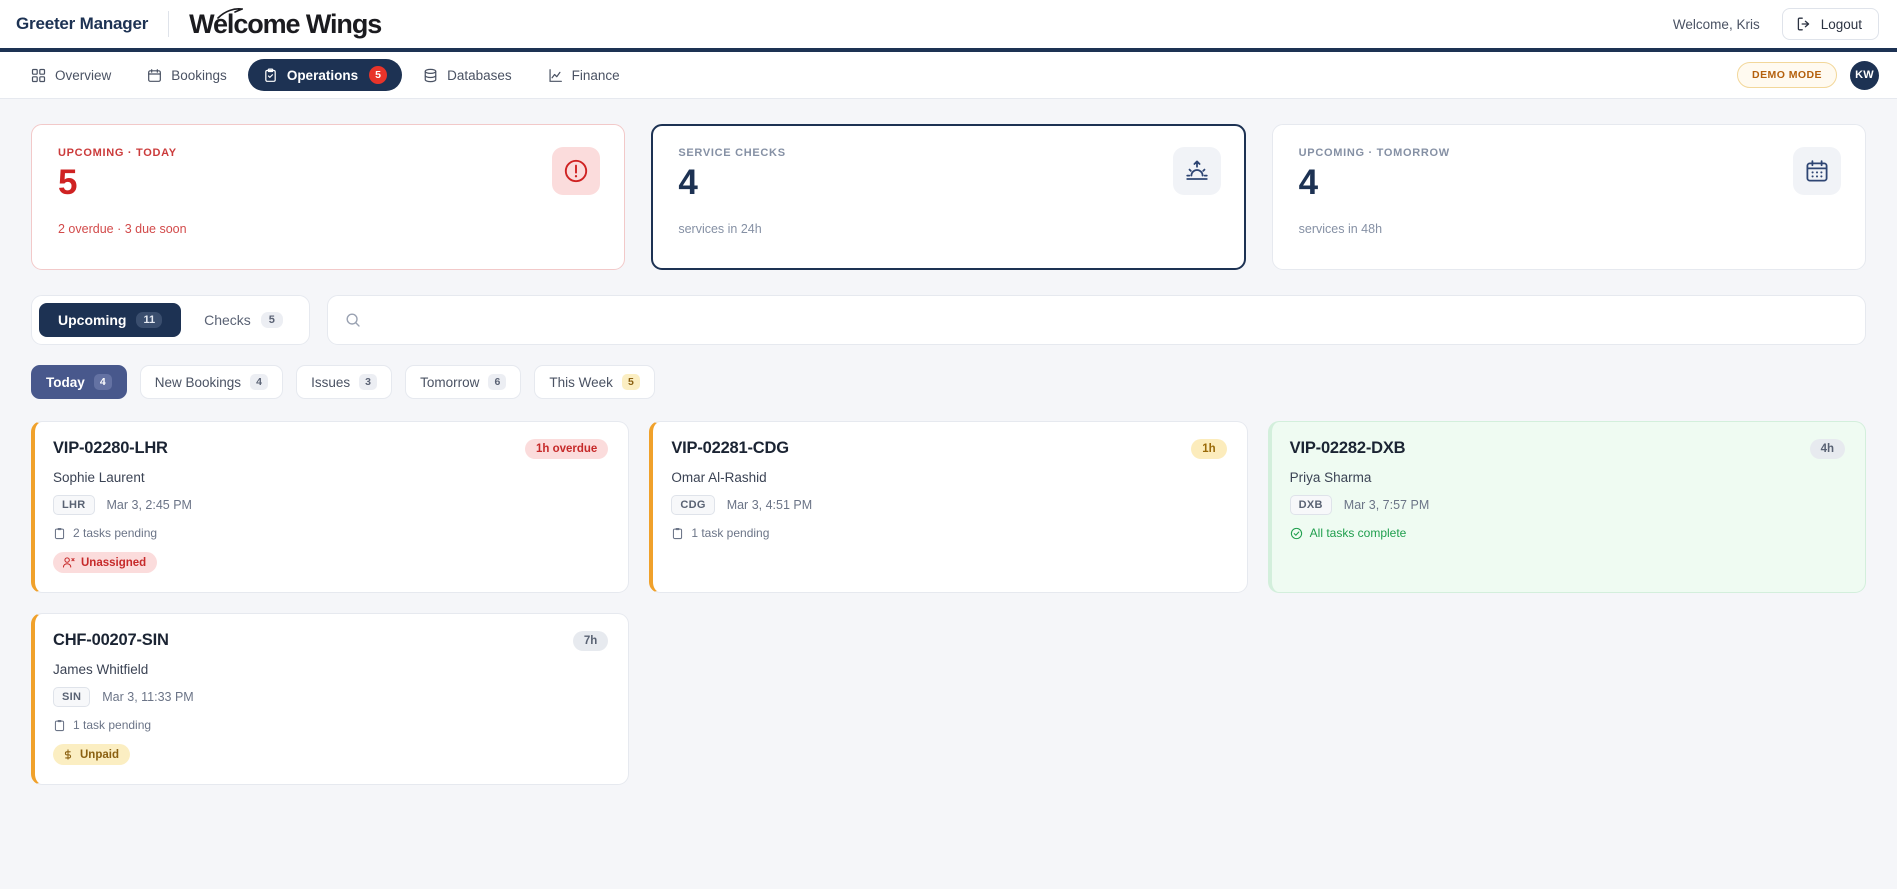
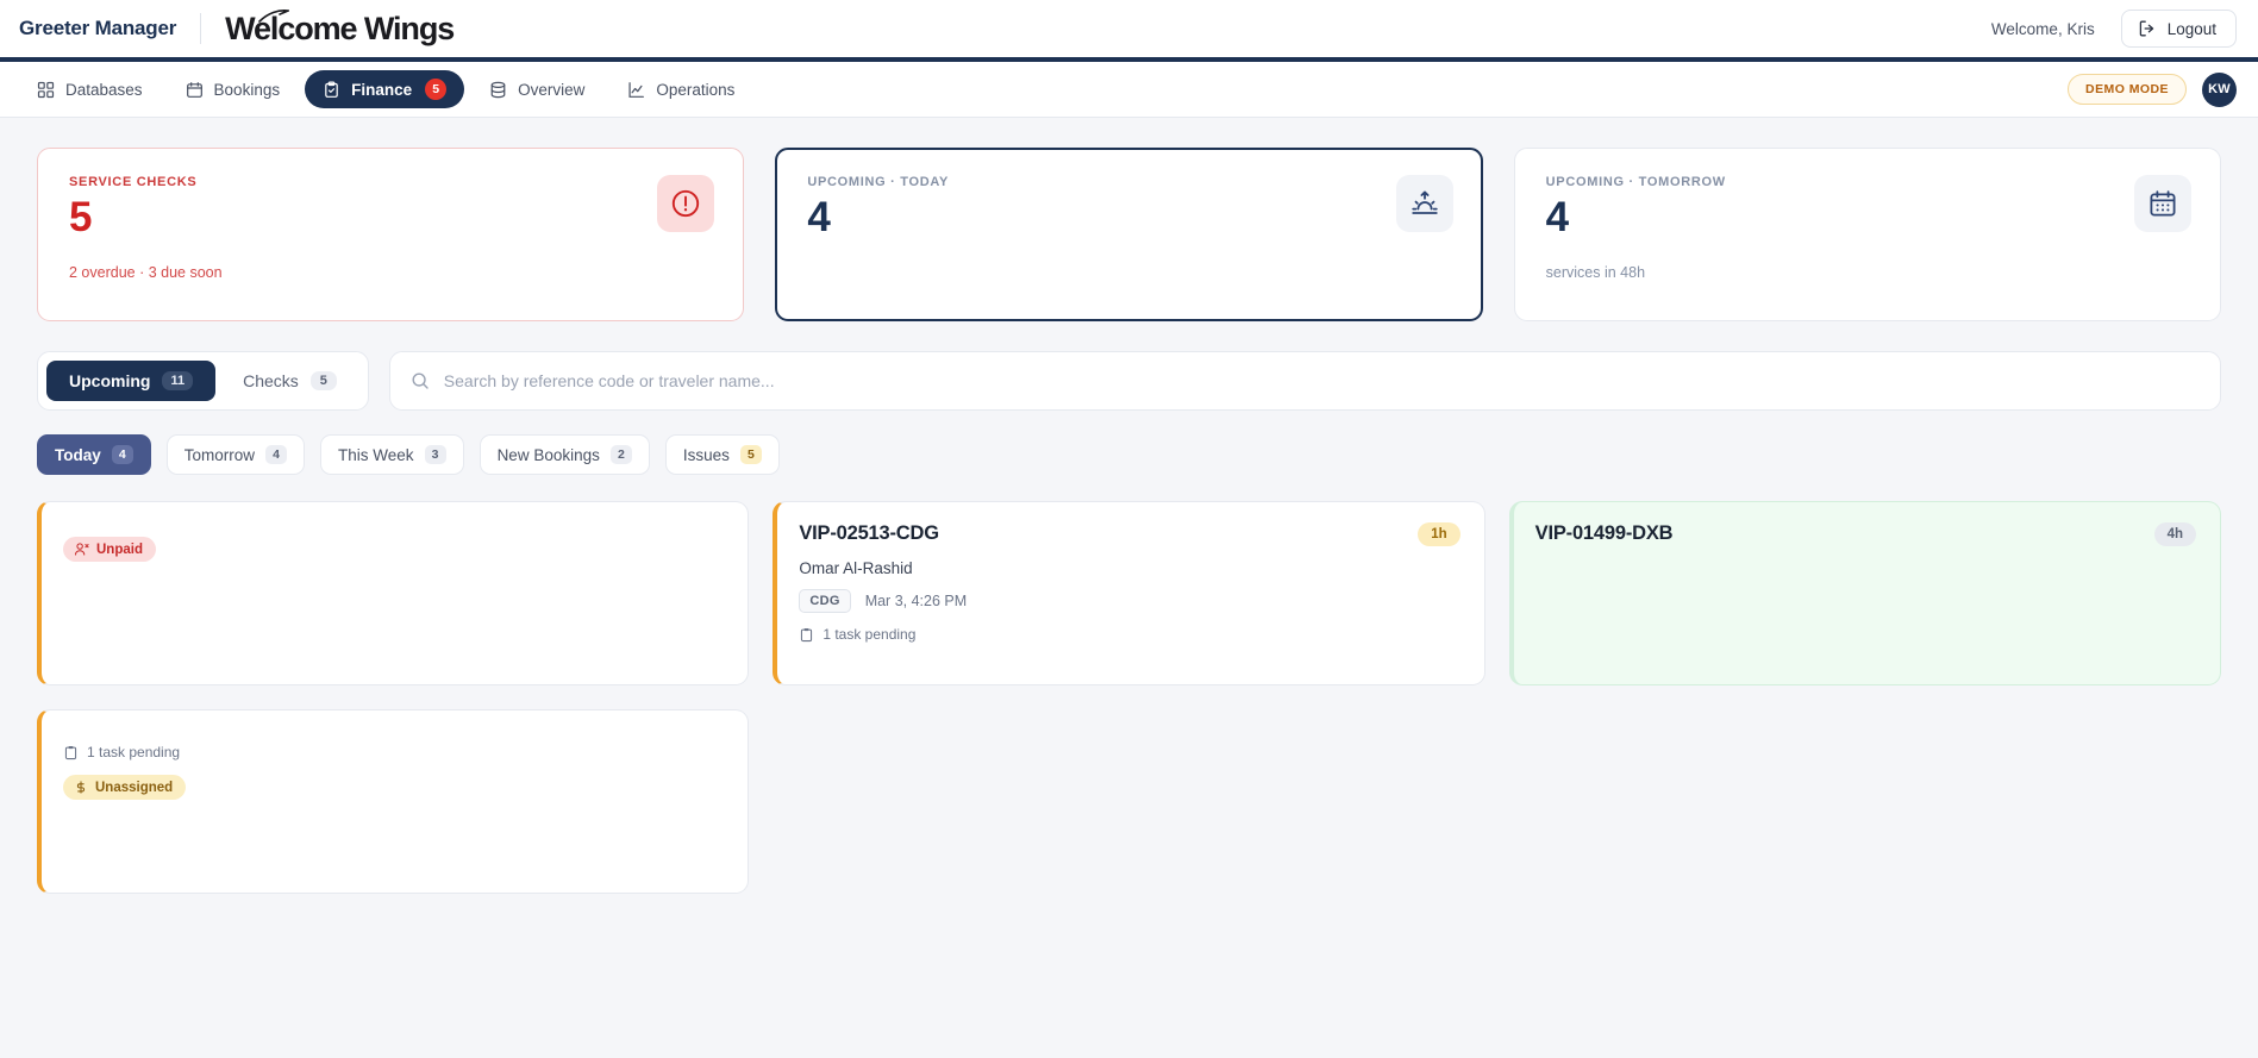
  Greeter Manager
  Welcome Wings
  Welcome, Kris
  Logout
- Overview
+ Databases
  Bookings
- Operations
+ Finance
  5
- Databases
+ Overview
- Finance
+ Operations
  DEMO MODE
  KW
- UPCOMING · TODAY
+ SERVICE CHECKS
  5
  2 overdue · 3 due soon
- SERVICE CHECKS
+ UPCOMING · TODAY
  4
- services in 24h
  UPCOMING · TOMORROW
  4
  services in 48h
  Upcoming
  11
  Checks
  5
+ Search by reference code or traveler name...
  Today
  4
- New Bookings
+ Tomorrow
  4
- Issues
+ This Week
  3
- Tomorrow
+ New Bookings
- 6
+ 2
- This Week
+ Issues
  5
- VIP-02280-LHR
- 1h overdue
- Sophie Laurent
- LHR
- Mar 3, 2:45 PM
- 2 tasks pending
- Unassigned
+ Unpaid
- VIP-02281-CDG
+ VIP-02513-CDG
  1h
  Omar Al-Rashid
  CDG
- Mar 3, 4:51 PM
+ Mar 3, 4:26 PM
  1 task pending
- VIP-02282-DXB
+ VIP-01499-DXB
  4h
- Priya Sharma
- DXB
- Mar 3, 7:57 PM
- All tasks complete
- CHF-00207-SIN
- 7h
- James Whitfield
- SIN
- Mar 3, 11:33 PM
  1 task pending
- Unpaid
+ Unassigned
